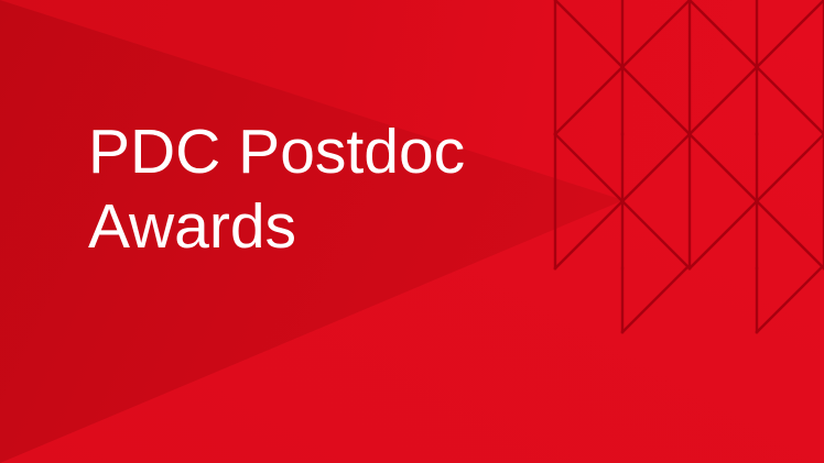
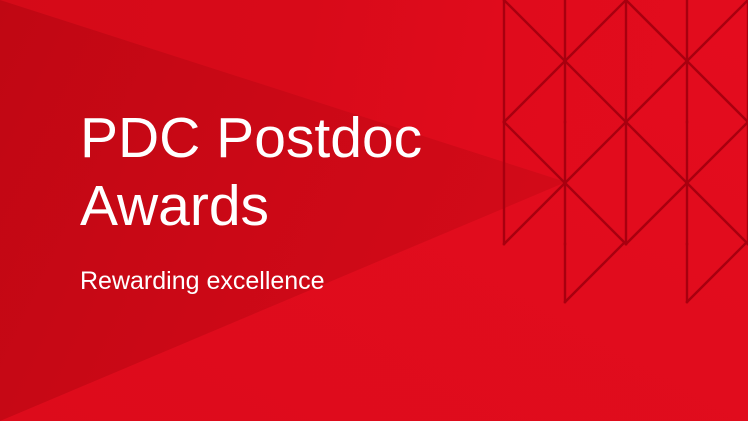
  PDC Postdoc Awards
+ Rewarding excellence
